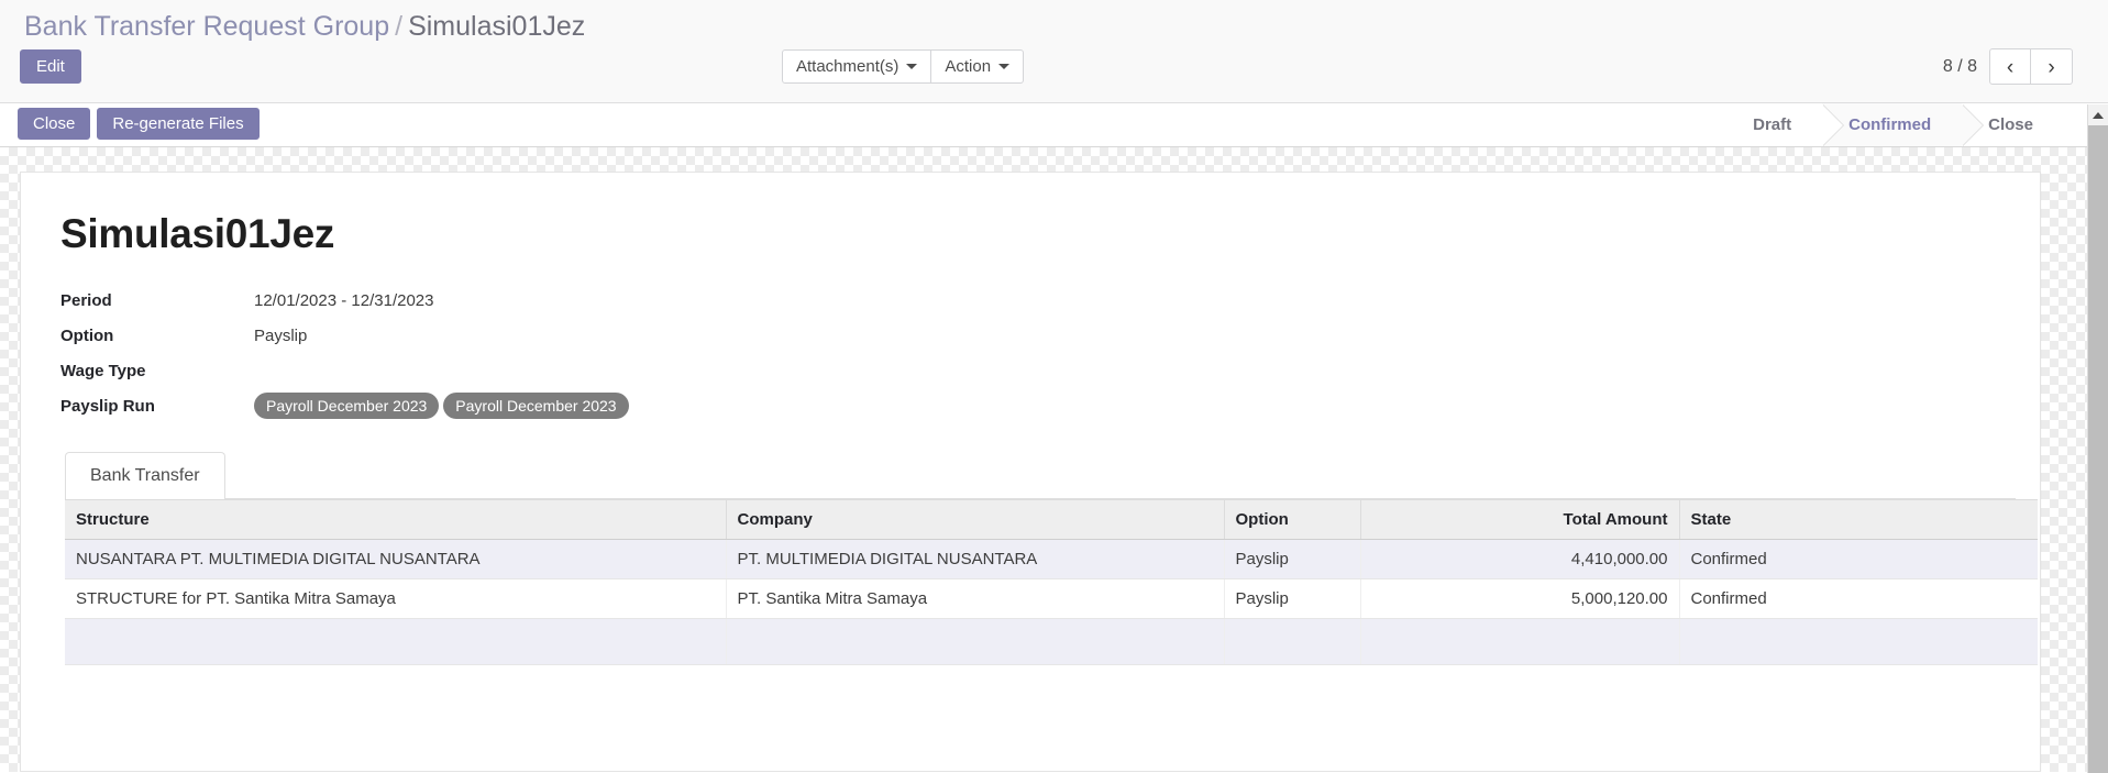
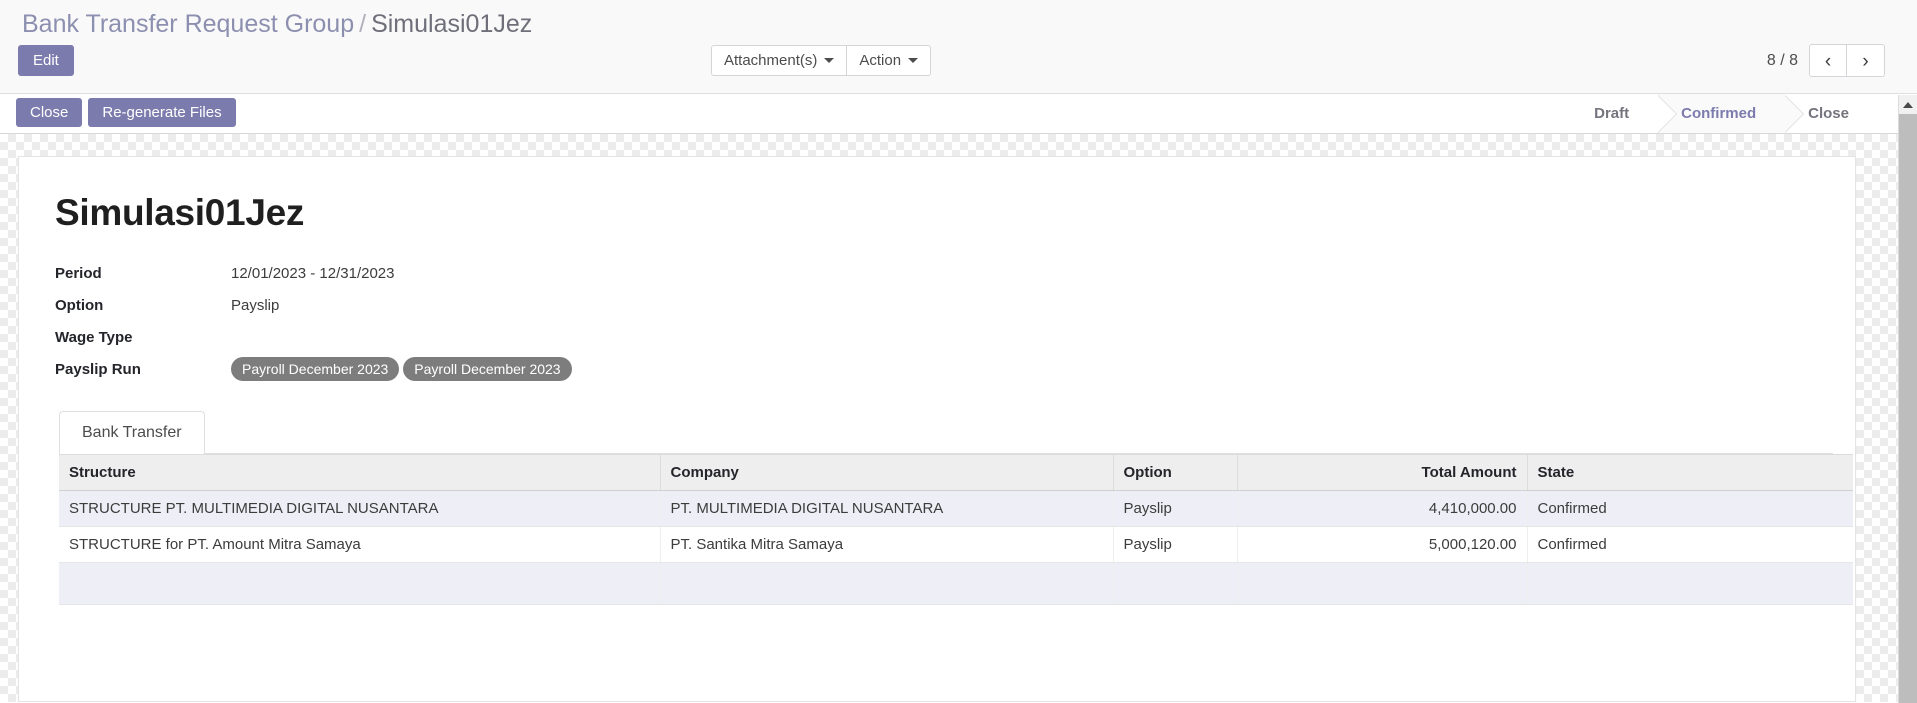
  Bank Transfer Request Group / Simulasi01Jez
  Edit
  Attachment(s)
  Action
  8 / 8
  ‹
  ›
  Close
  Re-generate Files
  Draft
  Confirmed
  Close
  Simulasi01Jez
  Period	12/01/2023 - 12/31/2023
  Option	Payslip
  Wage Type
  Payslip Run	Payroll December 2023 Payroll December 2023
  Bank Transfer
  Structure	Company	Option	Total Amount	State
- NUSANTARA PT. MULTIMEDIA DIGITAL NUSANTARA	PT. MULTIMEDIA DIGITAL NUSANTARA	Payslip	4,410,000.00	Confirmed
+ STRUCTURE PT. MULTIMEDIA DIGITAL NUSANTARA	PT. MULTIMEDIA DIGITAL NUSANTARA	Payslip	4,410,000.00	Confirmed
- STRUCTURE for PT. Santika Mitra Samaya	PT. Santika Mitra Samaya	Payslip	5,000,120.00	Confirmed
+ STRUCTURE for PT. Amount Mitra Samaya	PT. Santika Mitra Samaya	Payslip	5,000,120.00	Confirmed
